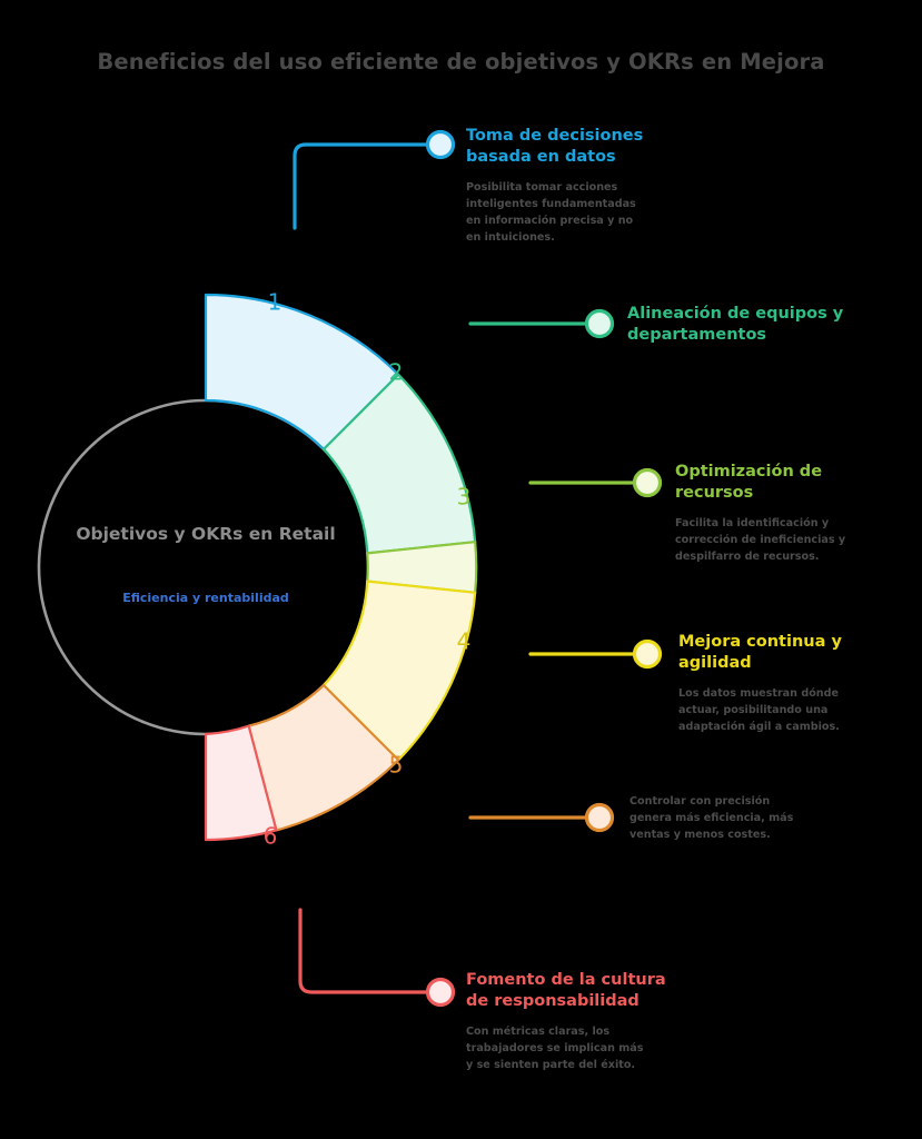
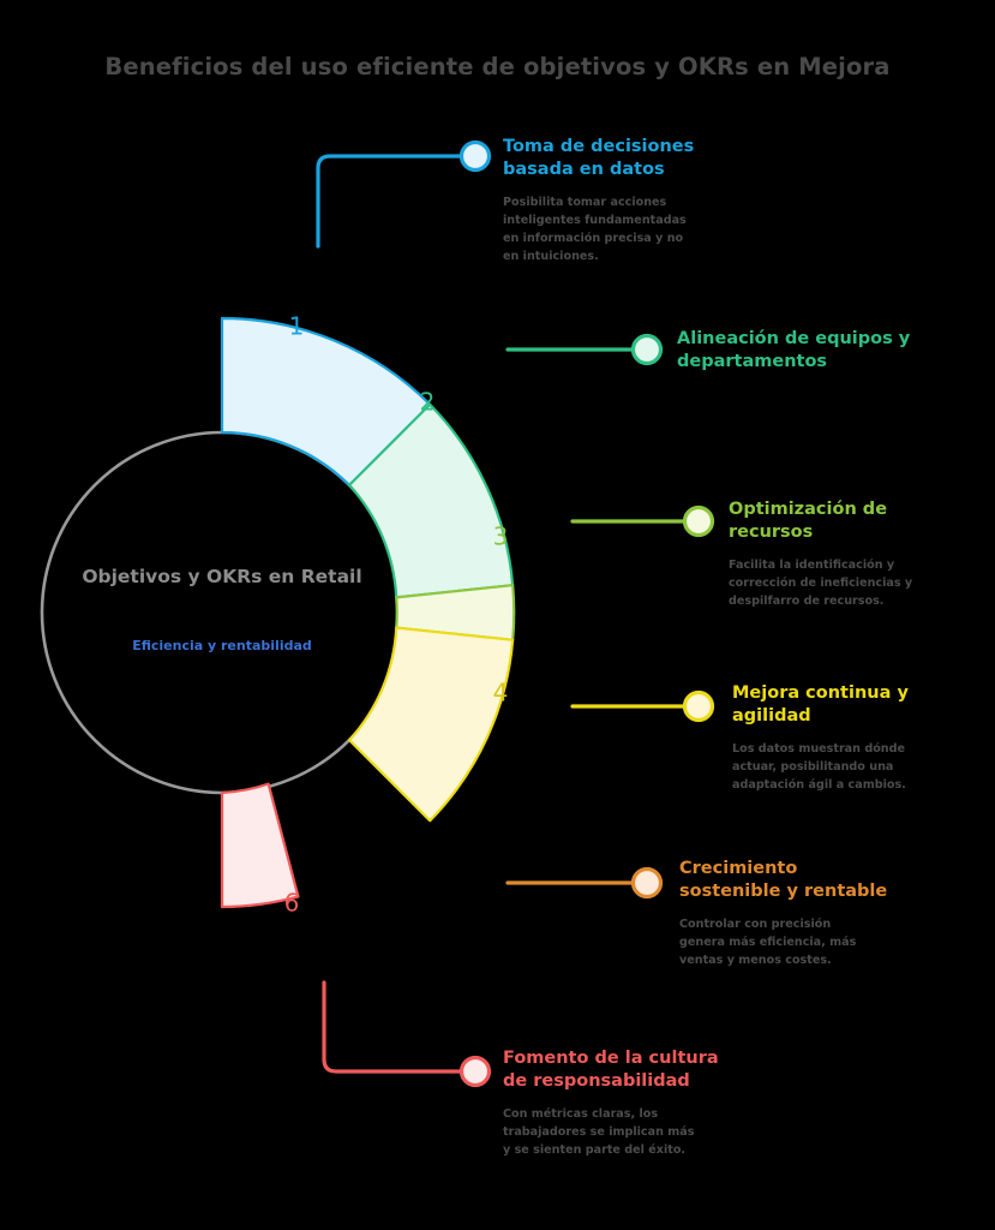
  Beneficios del uso eficiente de objetivos y OKRs en Mejora
  1
  2
  3
  4
- 5
  6
  Objetivos y OKRs en Retail
  Eficiencia y rentabilidad
  Toma de decisiones
  basada en datos
  Posibilita tomar acciones
  inteligentes fundamentadas
  en información precisa y no
  en intuiciones.
  Alineación de equipos y
  departamentos
  Optimización de
  recursos
  Facilita la identificación y
  corrección de ineficiencias y
  despilfarro de recursos.
  Mejora continua y
  agilidad
  Los datos muestran dónde
  actuar, posibilitando una
  adaptación ágil a cambios.
+ Crecimiento
+ sostenible y rentable
  Controlar con precisión
  genera más eficiencia, más
  ventas y menos costes.
  Fomento de la cultura
  de responsabilidad
  Con métricas claras, los
  trabajadores se implican más
  y se sienten parte del éxito.
